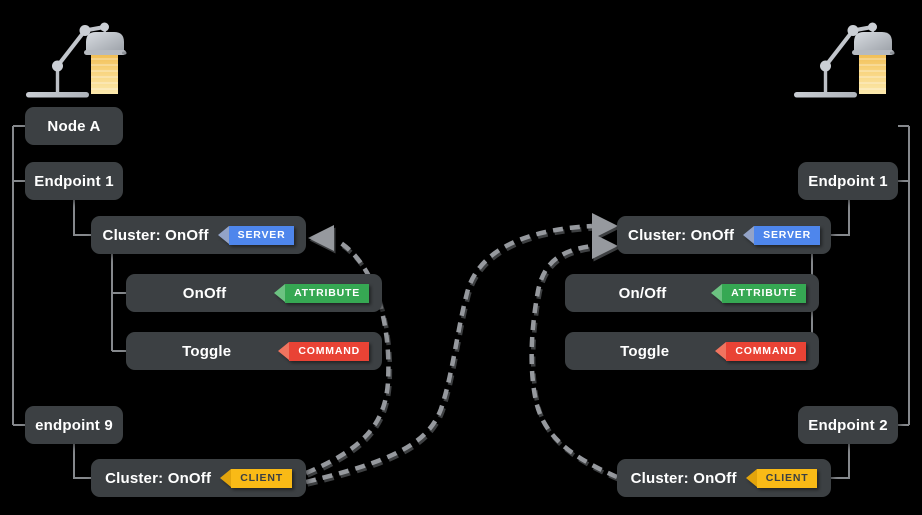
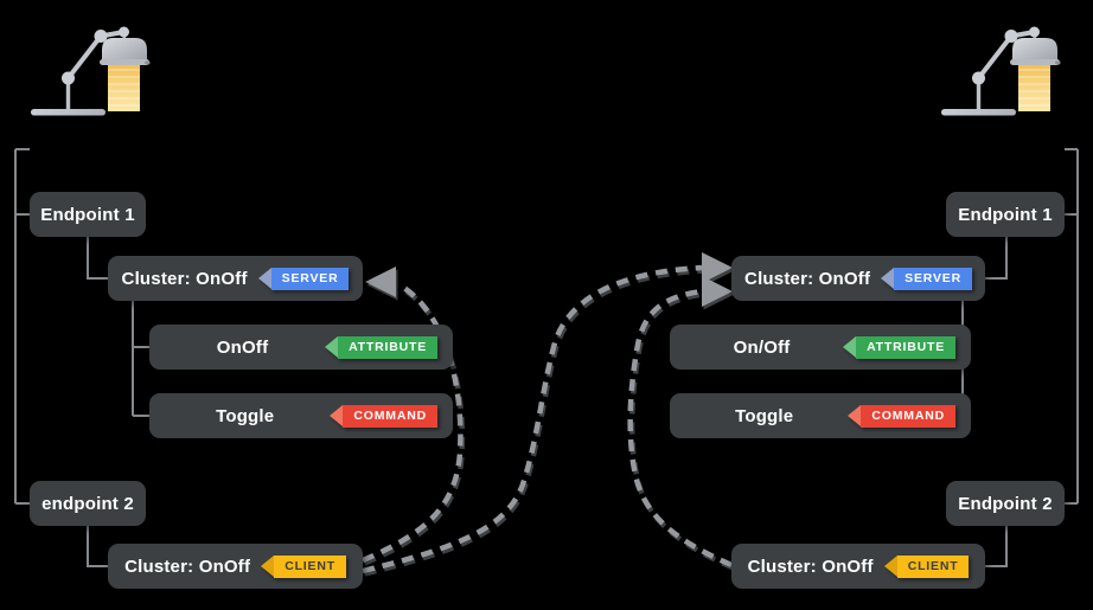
- Node A
  Endpoint 1
  Cluster: OnOff
  SERVER
  OnOff
  ATTRIBUTE
  Toggle
  COMMAND
- endpoint 9
+ endpoint 2
  Cluster: OnOff
  CLIENT
  Endpoint 1
  Cluster: OnOff
  SERVER
  On/Off
  ATTRIBUTE
  Toggle
  COMMAND
  Endpoint 2
  Cluster: OnOff
  CLIENT
